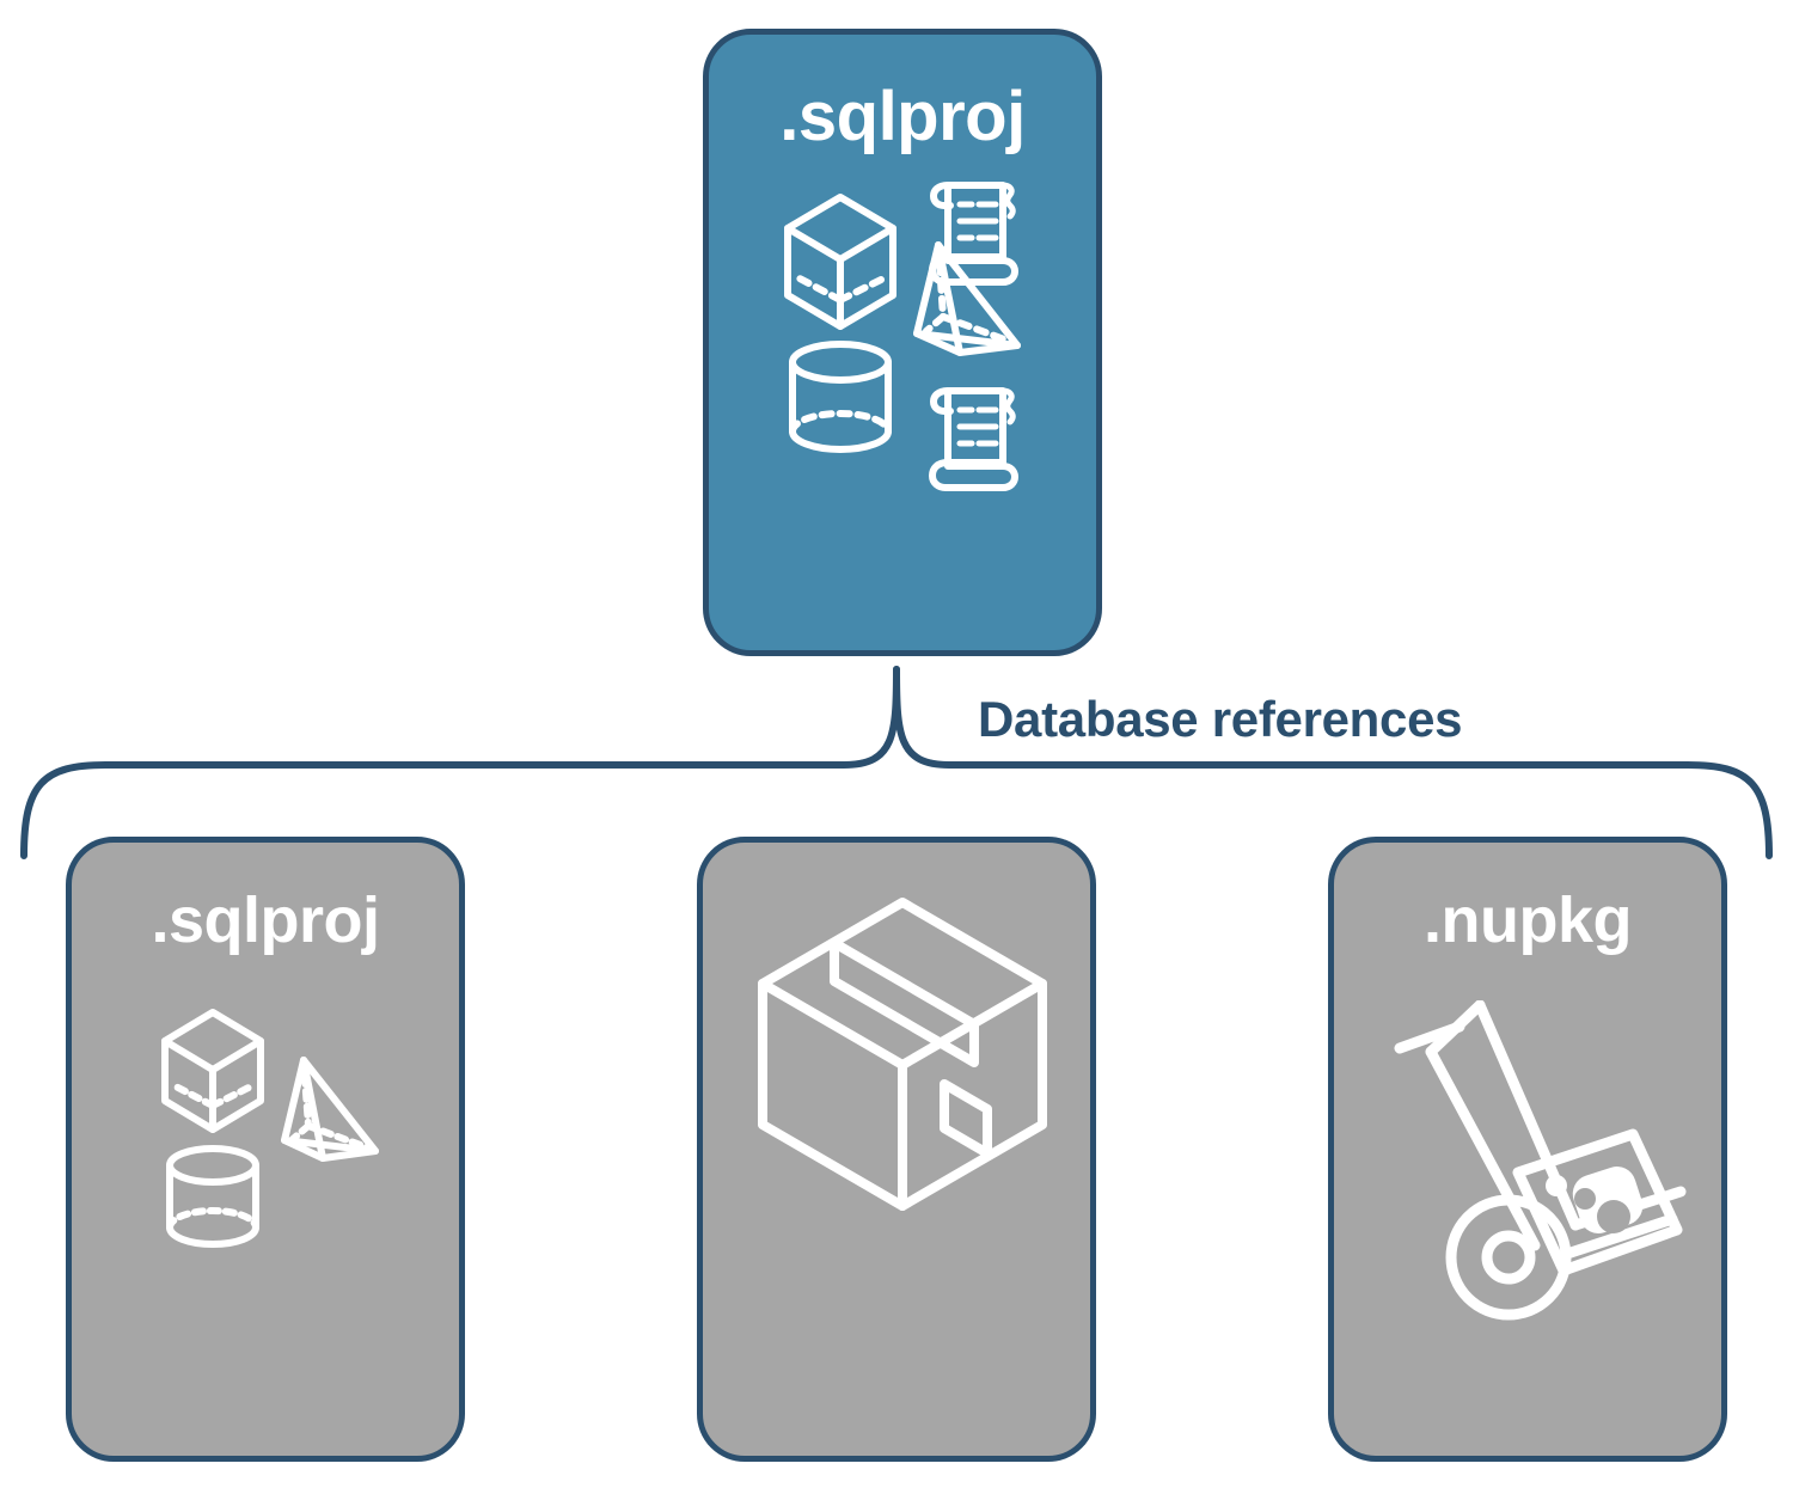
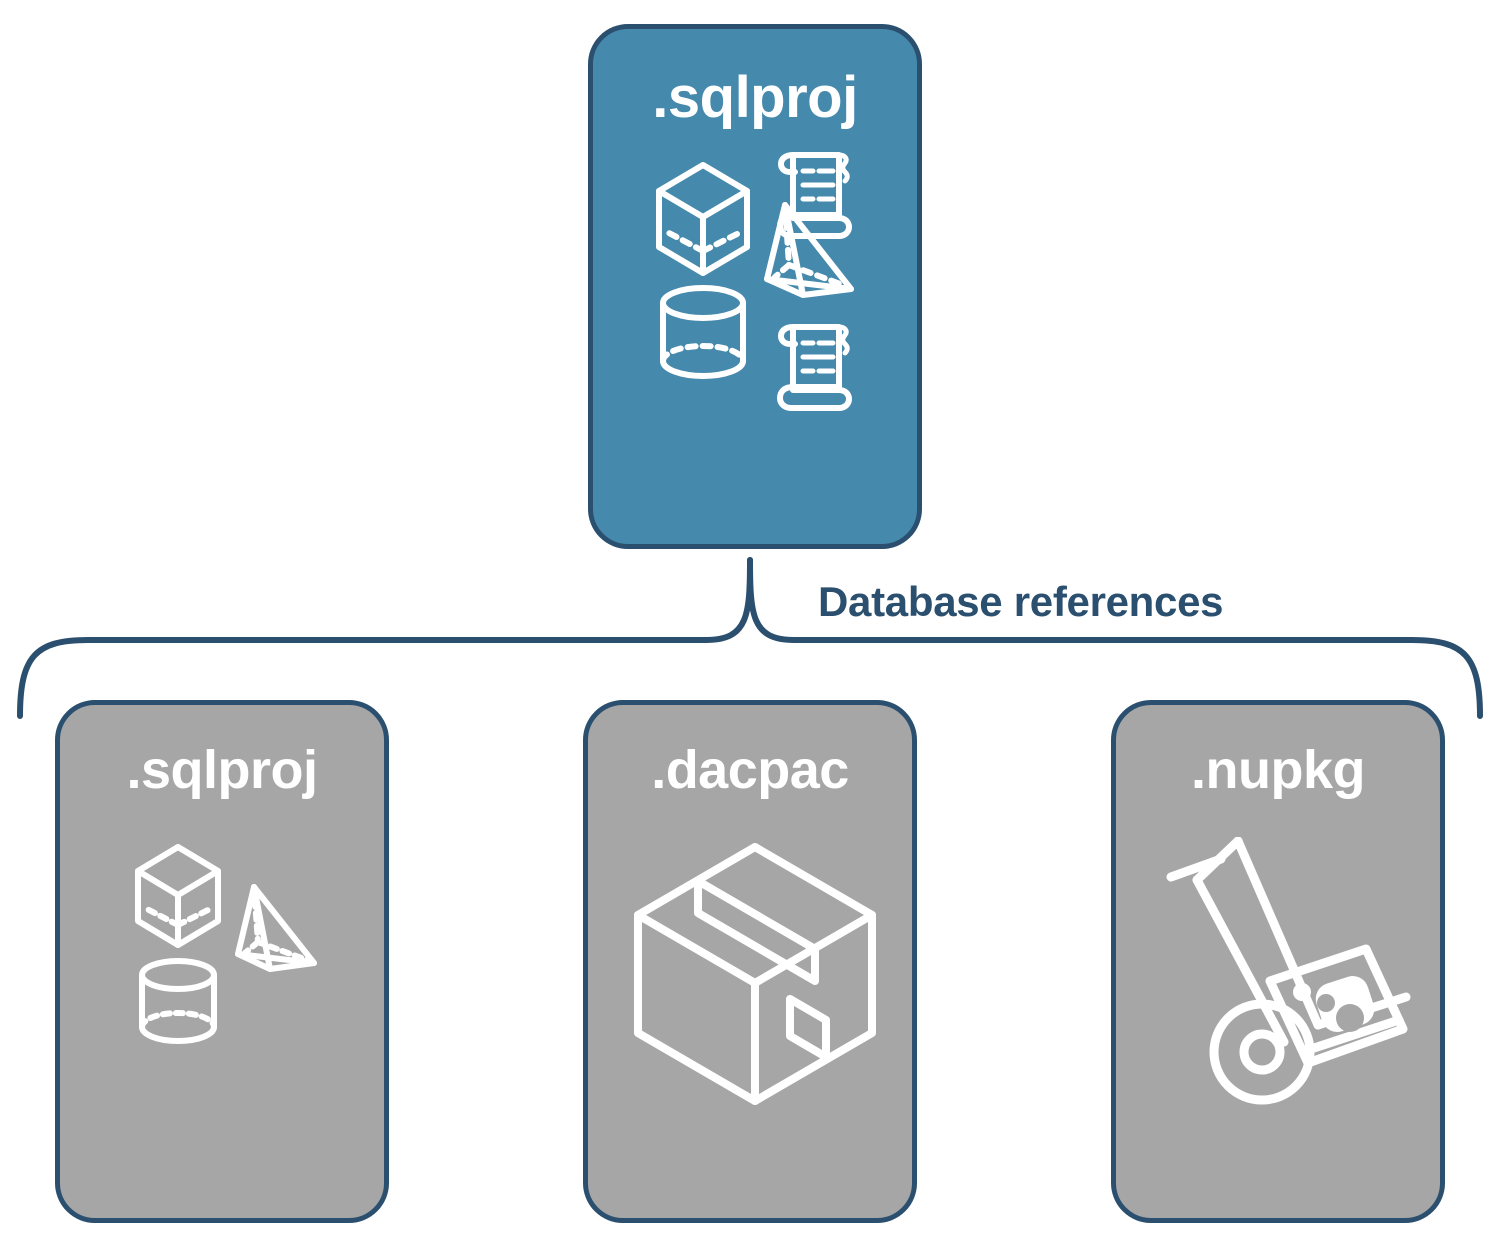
  .sqlproj
  Database references
  .sqlproj
+ .dacpac
  .nupkg
